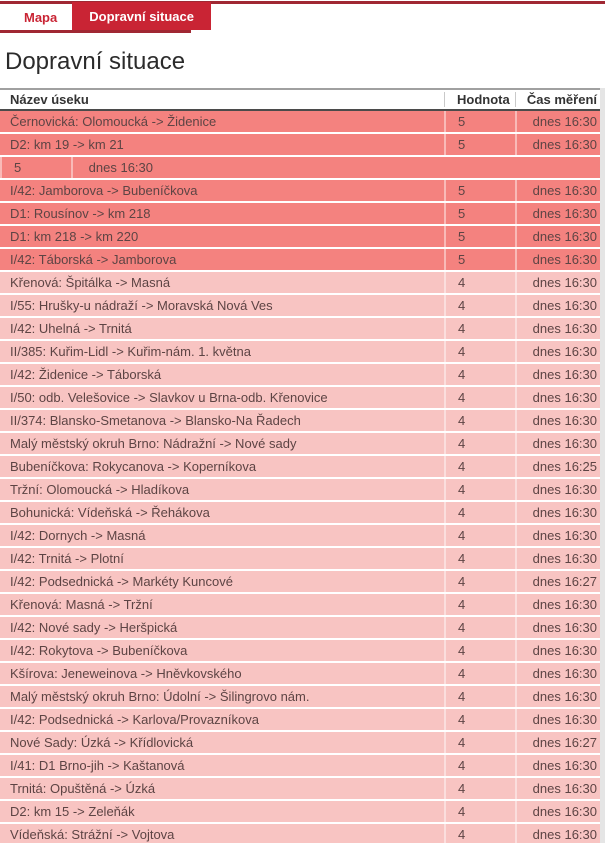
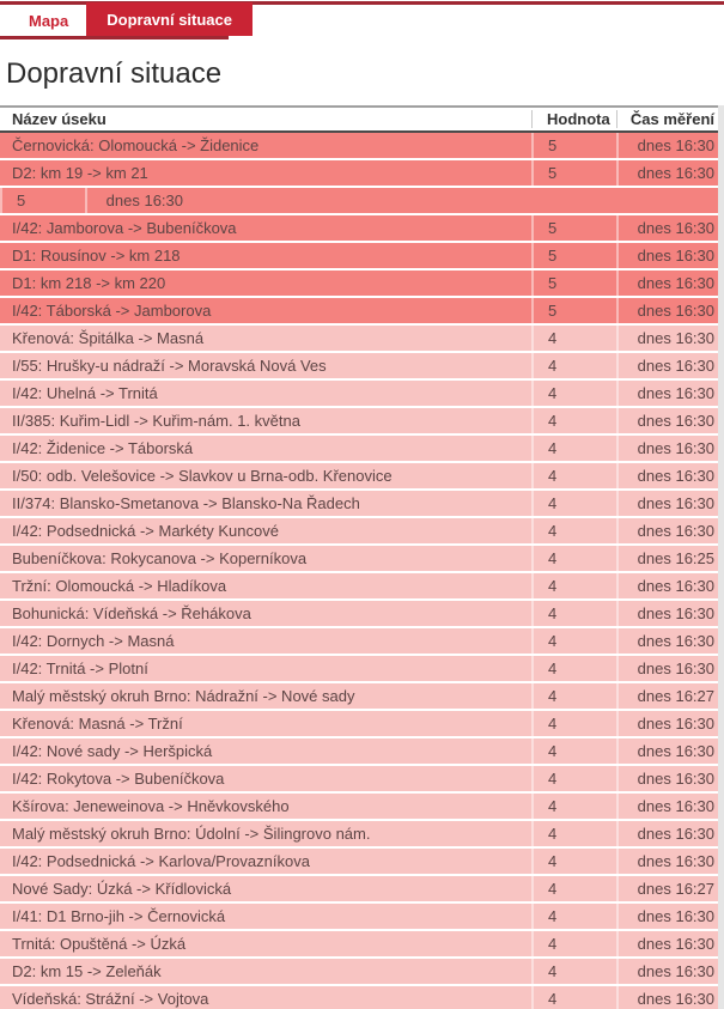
  Mapa
  Dopravní situace
  Dopravní situace
  Název úseku
  Hodnota
  Čas měření
  Černovická: Olomoucká -> Židenice
  5
  dnes 16:30
  D2: km 19 -> km 21
  5
  dnes 16:30
  5
  dnes 16:30
  I/42: Jamborova -> Bubeníčkova
  5
  dnes 16:30
  D1: Rousínov -> km 218
  5
  dnes 16:30
  D1: km 218 -> km 220
  5
  dnes 16:30
  I/42: Táborská -> Jamborova
  5
  dnes 16:30
  Křenová: Špitálka -> Masná
  4
  dnes 16:30
  I/55: Hrušky-u nádraží -> Moravská Nová Ves
  4
  dnes 16:30
  I/42: Uhelná -> Trnitá
  4
  dnes 16:30
  II/385: Kuřim-Lidl -> Kuřim-nám. 1. května
  4
  dnes 16:30
  I/42: Židenice -> Táborská
  4
  dnes 16:30
  I/50: odb. Velešovice -> Slavkov u Brna-odb. Křenovice
  4
  dnes 16:30
  II/374: Blansko-Smetanova -> Blansko-Na Řadech
  4
  dnes 16:30
- Malý městský okruh Brno: Nádražní -> Nové sady
+ I/42: Podsednická -> Markéty Kuncové
  4
  dnes 16:30
  Bubeníčkova: Rokycanova -> Koperníkova
  4
  dnes 16:25
  Tržní: Olomoucká -> Hladíkova
  4
  dnes 16:30
  Bohunická: Vídeňská -> Řehákova
  4
  dnes 16:30
  I/42: Dornych -> Masná
  4
  dnes 16:30
  I/42: Trnitá -> Plotní
  4
  dnes 16:30
- I/42: Podsednická -> Markéty Kuncové
+ Malý městský okruh Brno: Nádražní -> Nové sady
  4
  dnes 16:27
  Křenová: Masná -> Tržní
  4
  dnes 16:30
  I/42: Nové sady -> Heršpická
  4
  dnes 16:30
  I/42: Rokytova -> Bubeníčkova
  4
  dnes 16:30
  Kšírova: Jeneweinova -> Hněvkovského
  4
  dnes 16:30
  Malý městský okruh Brno: Údolní -> Šilingrovo nám.
  4
  dnes 16:30
  I/42: Podsednická -> Karlova/Provazníkova
  4
  dnes 16:30
  Nové Sady: Úzká -> Křídlovická
  4
  dnes 16:27
- I/41: D1 Brno-jih -> Kaštanová
+ I/41: D1 Brno-jih -> Černovická
  4
  dnes 16:30
  Trnitá: Opuštěná -> Úzká
  4
  dnes 16:30
  D2: km 15 -> Zeleňák
  4
  dnes 16:30
  Vídeňská: Strážní -> Vojtova
  4
  dnes 16:30
